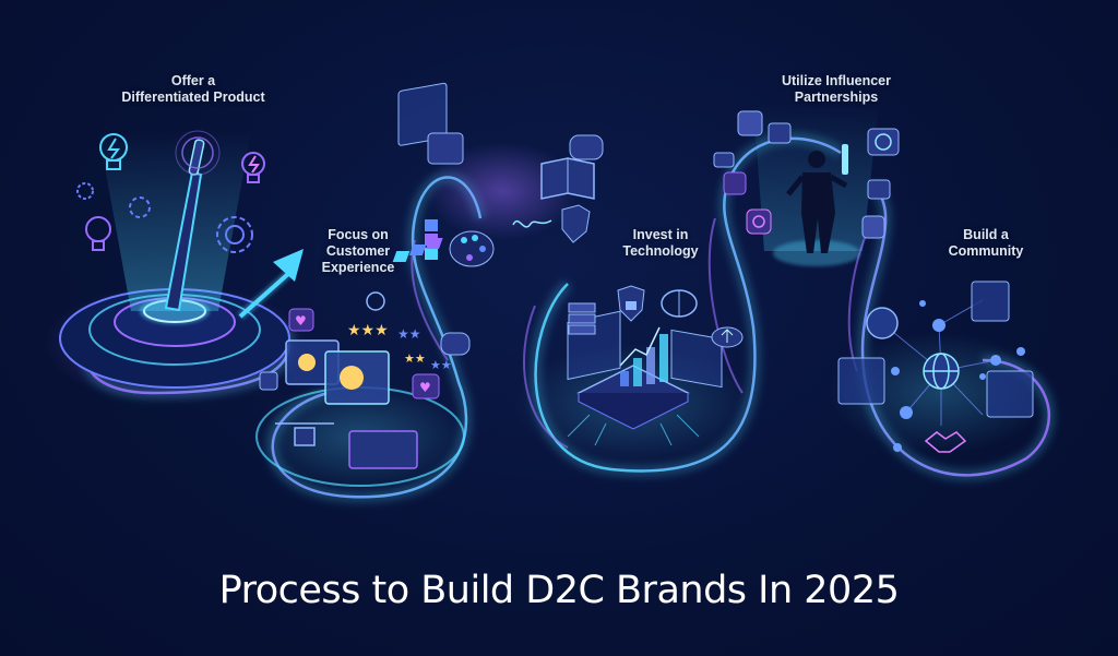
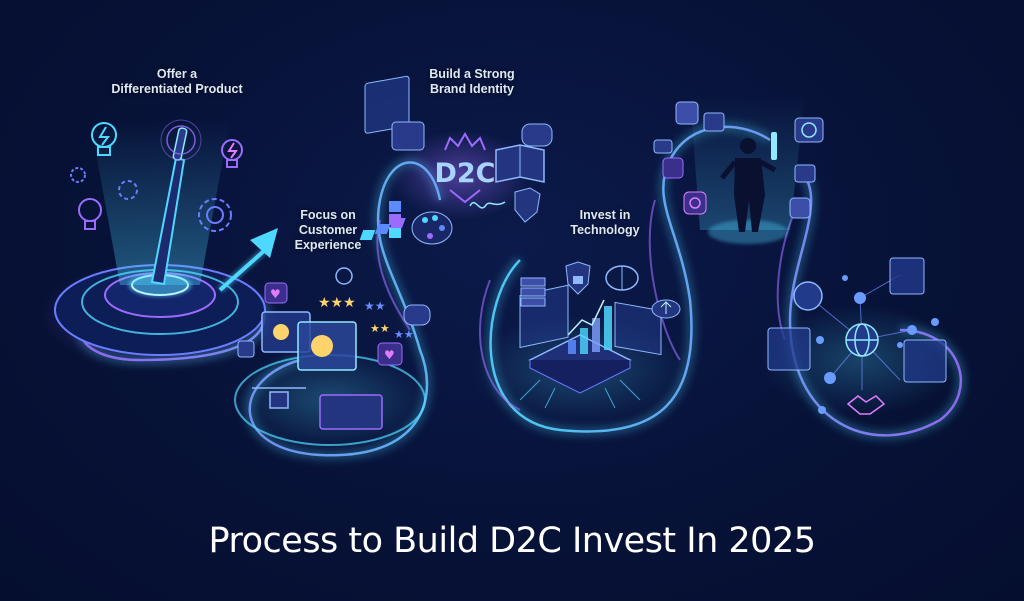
  ★★★
  ★★
  ★★
  ★★
  ♥
  ♥
+ D2C
  Offer a
  Differentiated Product
  Focus on
  Customer
  Experience
+ Build a Strong
+ Brand Identity
  Invest in
  Technology
- Utilize Influencer
- Partnerships
- Build a
- Community
- Process to Build D2C Brands In 2025
+ Process to Build D2C Invest In 2025
